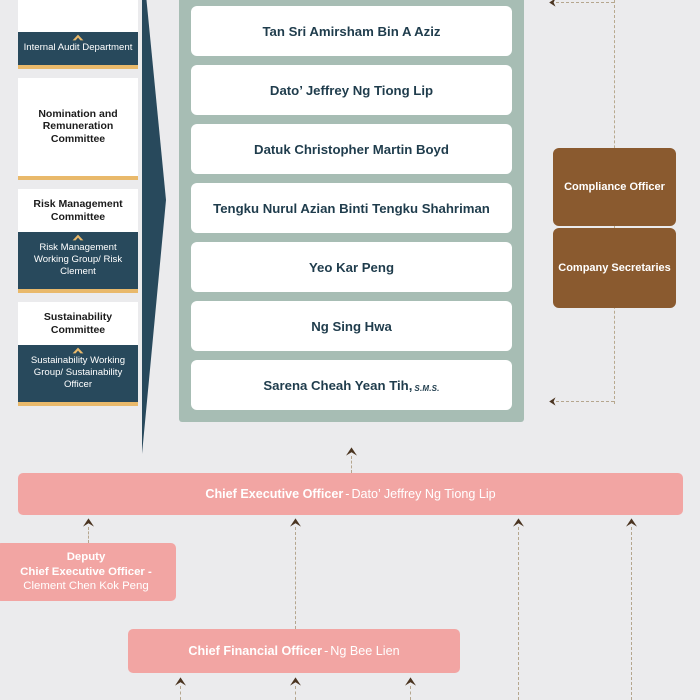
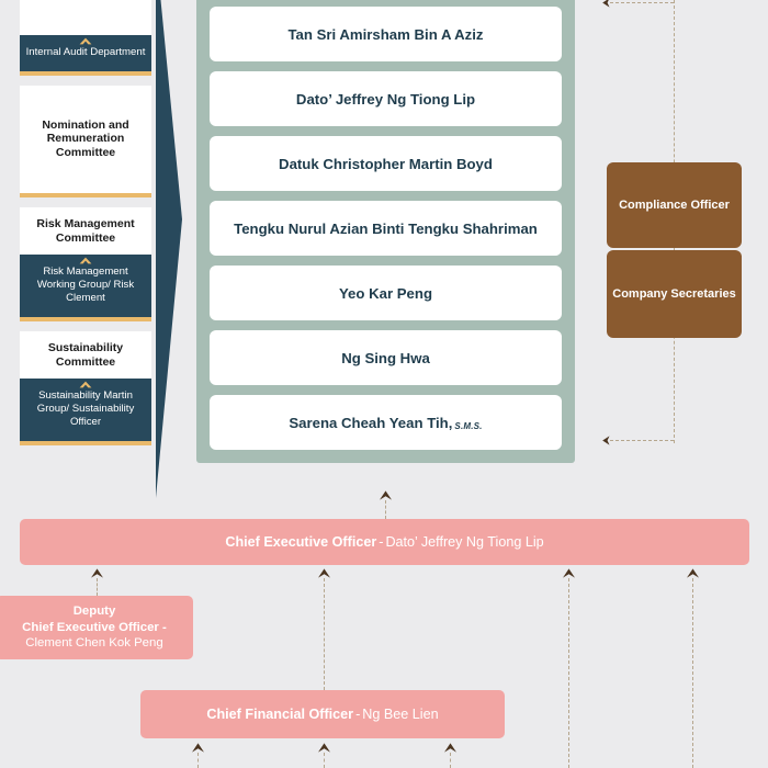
  Internal Audit Department
  Nomination and Remuneration Committee
  Risk Management Committee
  Risk Management Working Group/ Risk Clement
  Sustainability Committee
- Sustainability Working Group/ Sustainability Officer
+ Sustainability Martin Group/ Sustainability Officer
  Tan Sri Amirsham Bin A Aziz
  Dato’ Jeffrey Ng Tiong Lip
  Datuk Christopher Martin Boyd
  Tengku Nurul Azian Binti Tengku Shahriman
  Yeo Kar Peng
  Ng Sing Hwa
  Sarena Cheah Yean Tih,
  S.M.S.
  Compliance Officer
  Company Secretaries
  Chief Executive Officer - Dato’ Jeffrey Ng Tiong Lip
  Deputy
  Chief Executive Officer -
  Clement Chen Kok Peng
  Chief Financial Officer - Ng Bee Lien
